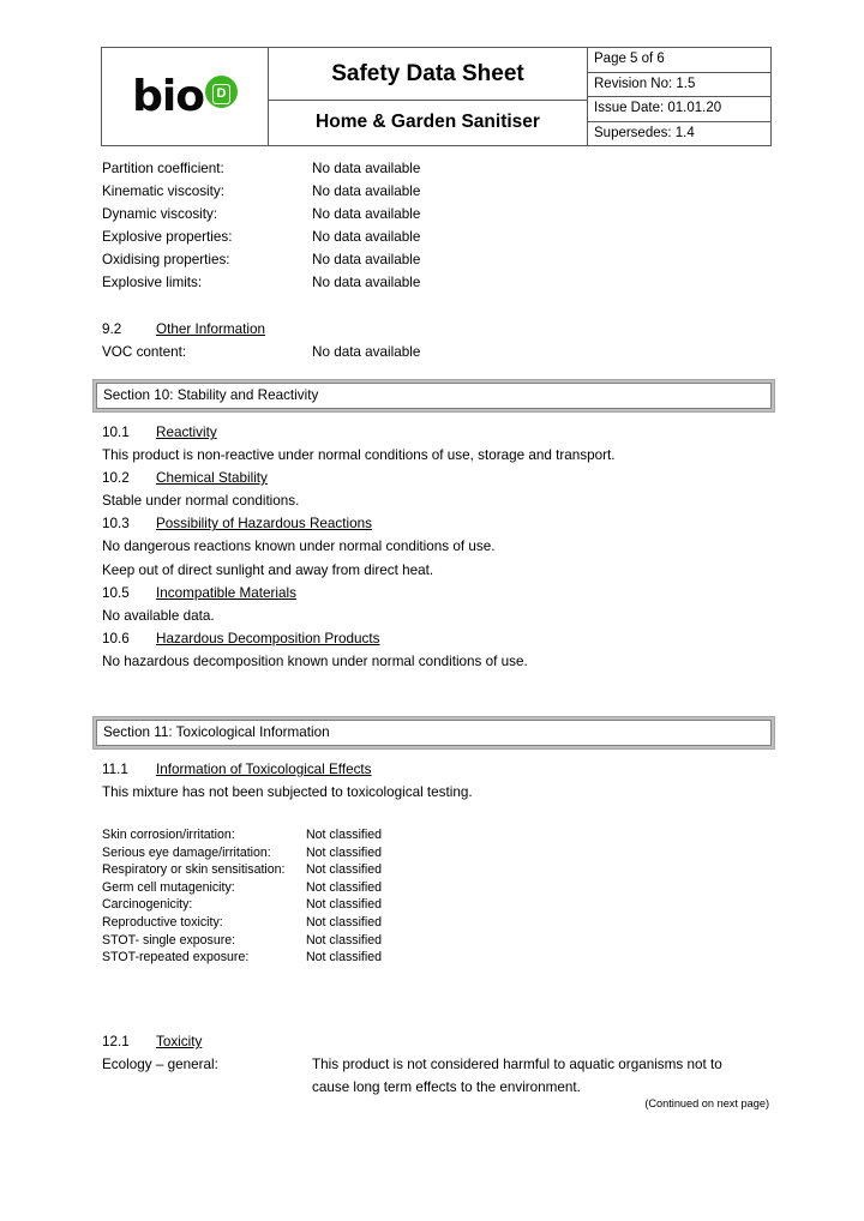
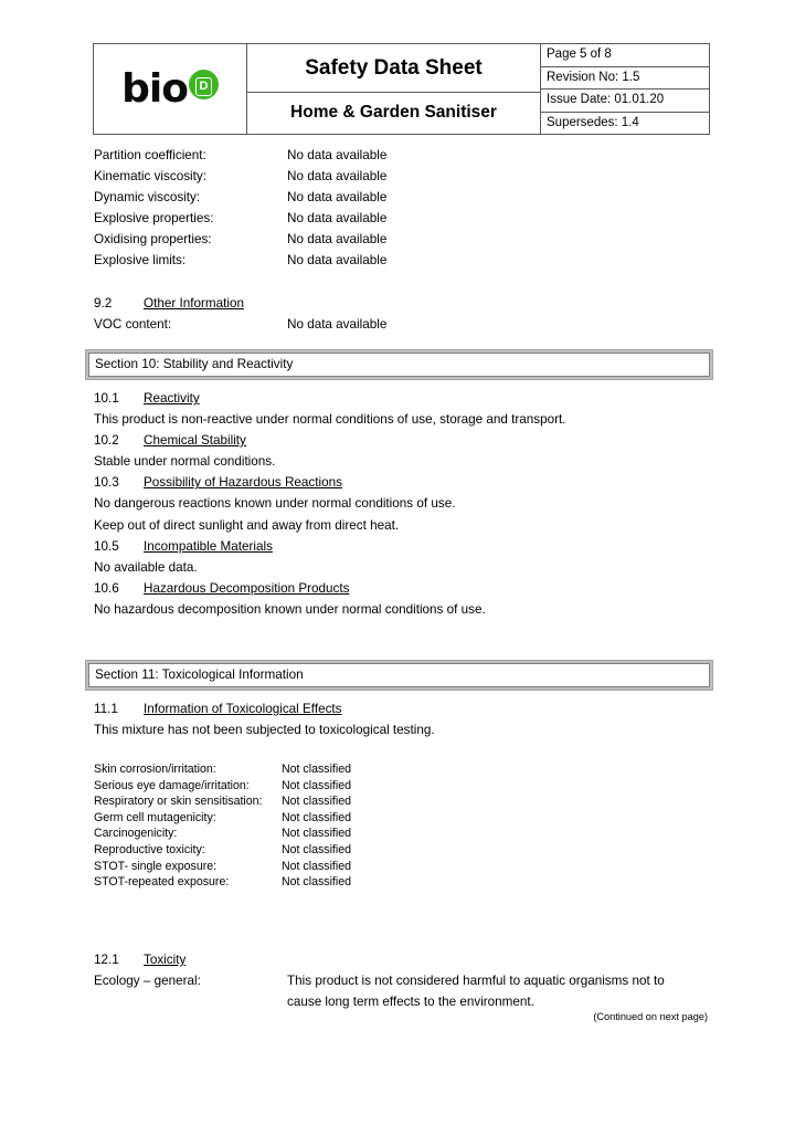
- bio D	Safety Data Sheet	Page 5 of 6 Revision No: 1.5 Issue Date: 01.01.20 Supersedes: 1.4
+ bio D	Safety Data Sheet	Page 5 of 8 Revision No: 1.5 Issue Date: 01.01.20 Supersedes: 1.4
  Home & Garden Sanitiser
  Partition coefficient:
  No data available
  Kinematic viscosity:
  No data available
  Dynamic viscosity:
  No data available
  Explosive properties:
  No data available
  Oxidising properties:
  No data available
  Explosive limits:
  No data available
  9.2
  Other Information
  VOC content:
  No data available
  Section 10: Stability and Reactivity
  10.1
  Reactivity
  This product is non-reactive under normal conditions of use, storage and transport.
  10.2
  Chemical Stability
  Stable under normal conditions.
  10.3
  Possibility of Hazardous Reactions
  No dangerous reactions known under normal conditions of use.
  Keep out of direct sunlight and away from direct heat.
  10.5
  Incompatible Materials
  No available data.
  10.6
  Hazardous Decomposition Products
  No hazardous decomposition known under normal conditions of use.
  Section 11: Toxicological Information
  11.1
  Information of Toxicological Effects
  This mixture has not been subjected to toxicological testing.
  Skin corrosion/irritation:
  Not classified
  Serious eye damage/irritation:
  Not classified
  Respiratory or skin sensitisation:
  Not classified
  Germ cell mutagenicity:
  Not classified
  Carcinogenicity:
  Not classified
  Reproductive toxicity:
  Not classified
  STOT- single exposure:
  Not classified
  STOT-repeated exposure:
  Not classified
  12.1
  Toxicity
  Ecology – general:
  This product is not considered harmful to aquatic organisms not to cause long term effects to the environment.
  (Continued on next page)
